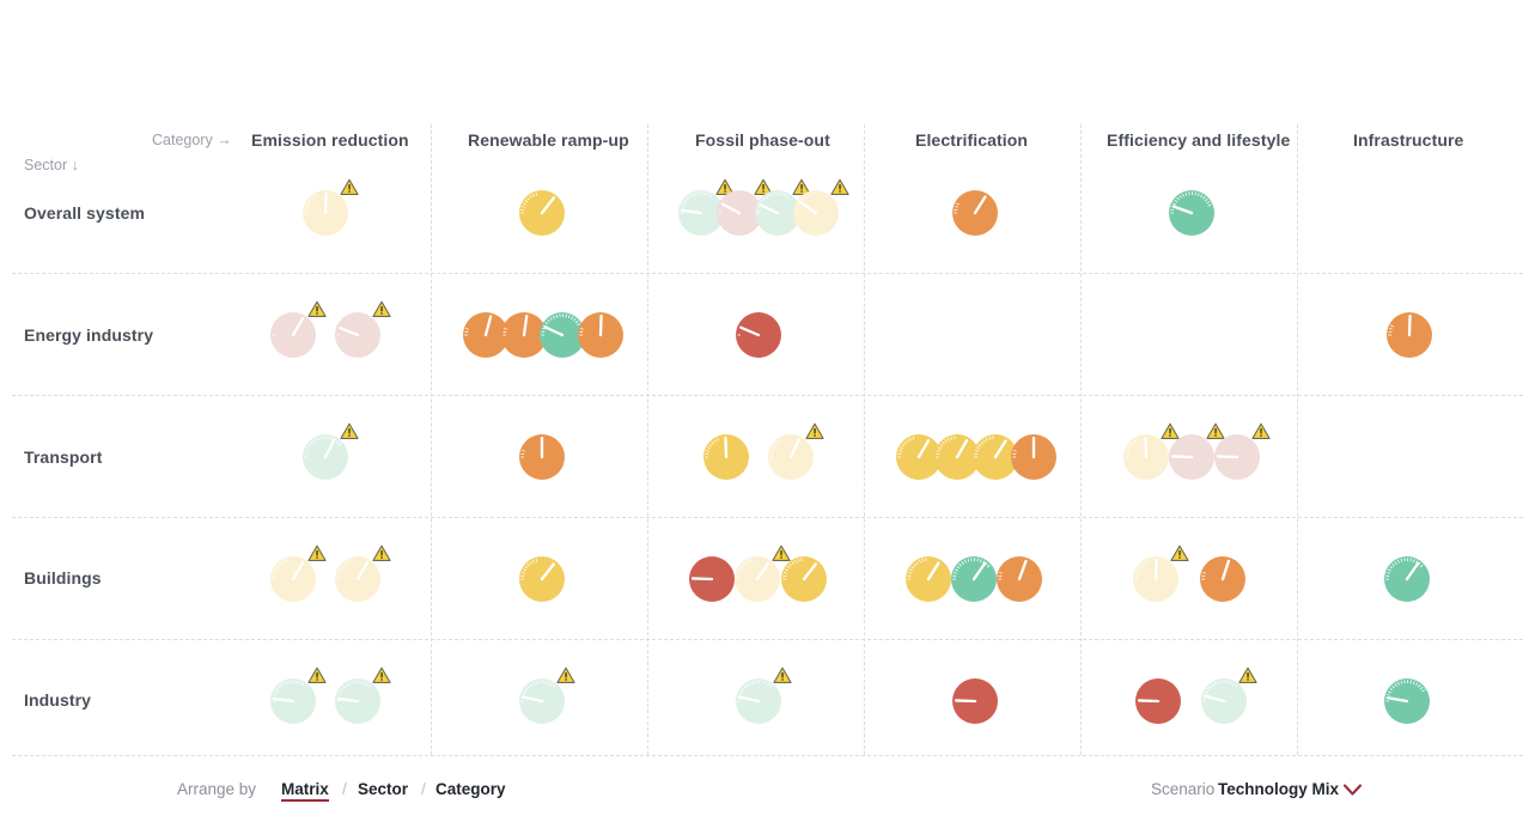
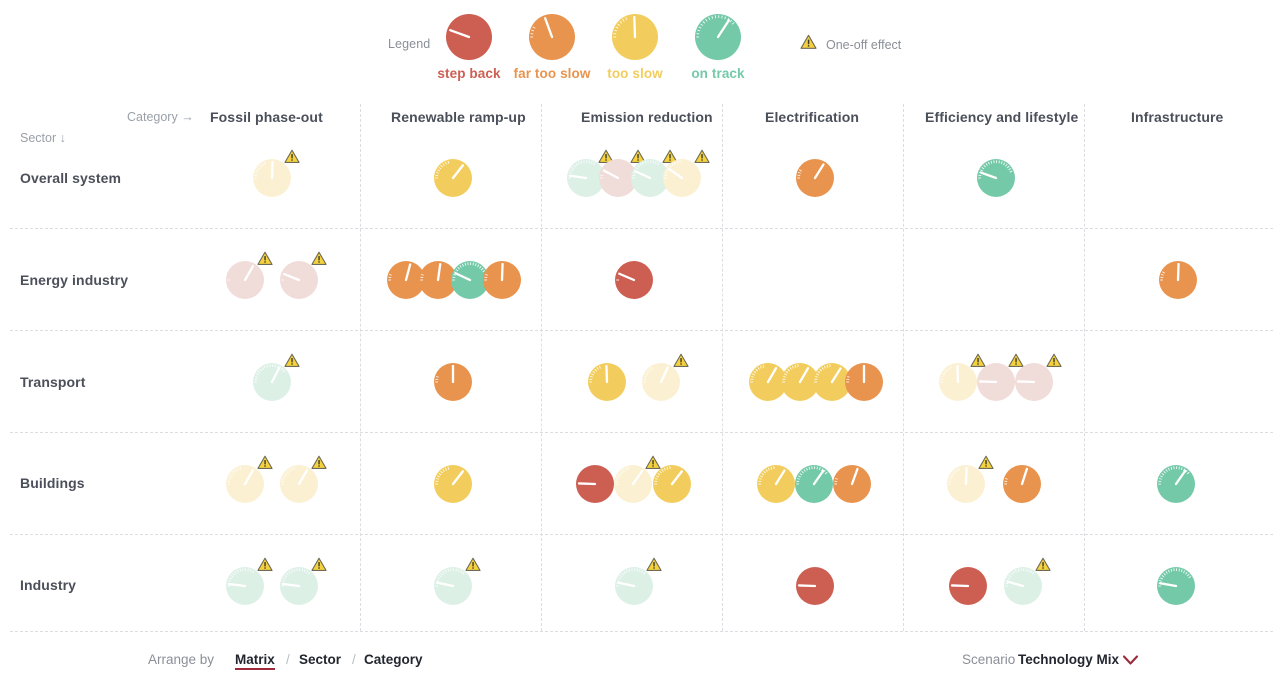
+ Legend
+ step back
+ far too slow
+ too slow
+ on track
+ One-off effect
  Category →
  Sector ↓
- Emission reduction
+ Fossil phase-out
  Renewable ramp-up
- Fossil phase-out
+ Emission reduction
  Electrification
  Efficiency and lifestyle
  Infrastructure
  Overall system
  Energy industry
  Transport
  Buildings
  Industry
  Arrange by
  Matrix
  Sector
  Category
  /
  /
  Scenario
  Technology Mix
